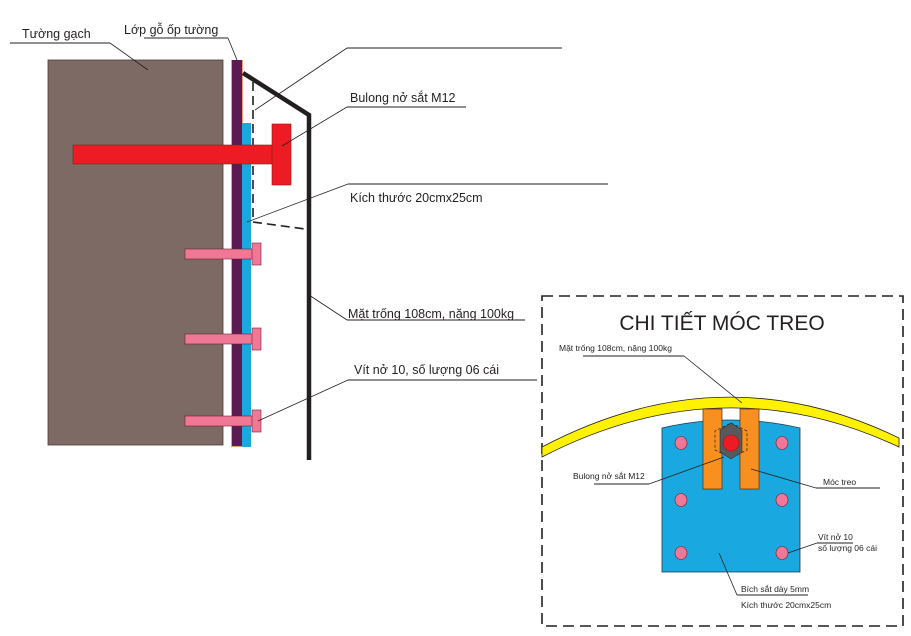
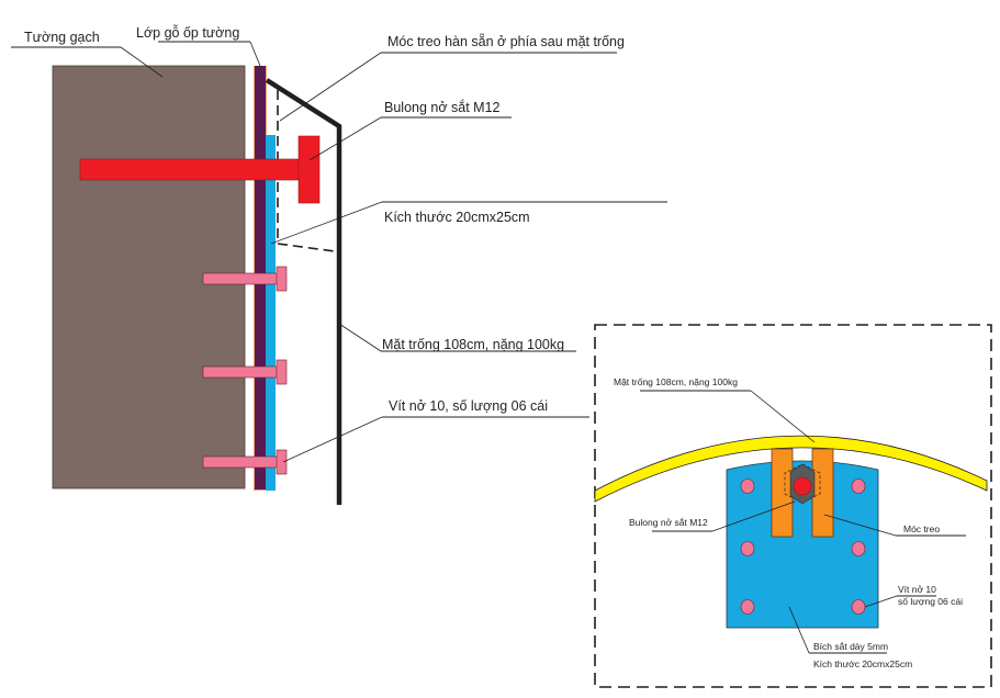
  Tường gạch
  Lớp gỗ ốp tường
+ Móc treo hàn sẵn ở phía sau mặt trống
  Bulong nở sắt M12
  Kích thước 20cmx25cm
  Mặt trống 108cm, nặng 100kg
  Vít nở 10, số lượng 06 cái
- CHI TIẾT MÓC TREO
  Mặt trống 108cm, nặng 100kg
  Bulong nở sắt M12
  Móc treo
  Vít nở 10
  số lượng 06 cái
  Bích sắt dày 5mm
  Kích thước 20cmx25cm
